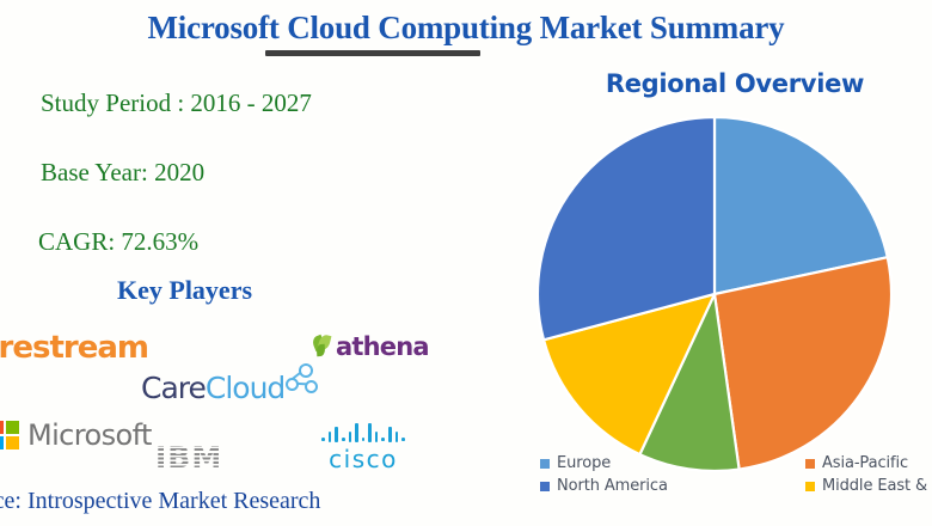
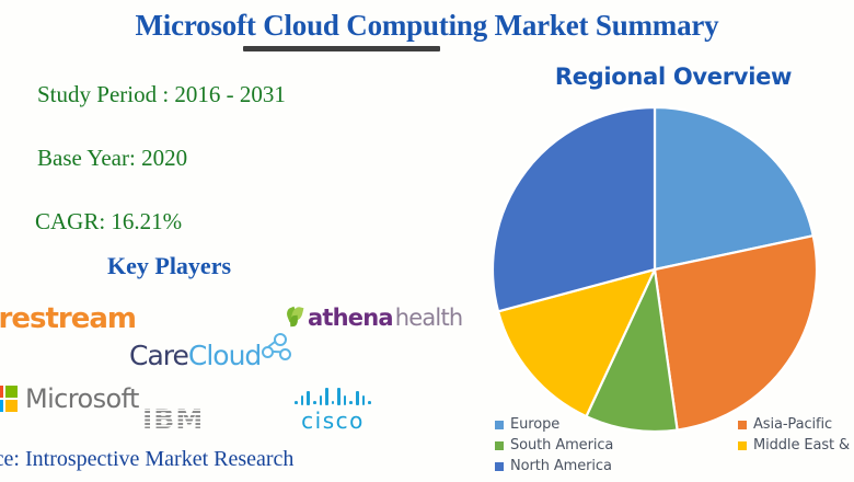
  Microsoft Cloud Computing Market Summary
- Study Period : 2016 - 2027
+ Study Period : 2016 - 2031
  Base Year: 2020
- CAGR: 72.63%
+ CAGR: 16.21%
  Key Players
  restream
  athena
+ health
  Care
  Cloud
  Microsoft
  cisco
  e: Introspective Market Research
  Regional Overview
  Europe
+ South America
  North America
  Asia-Pacific
  Middle East &
